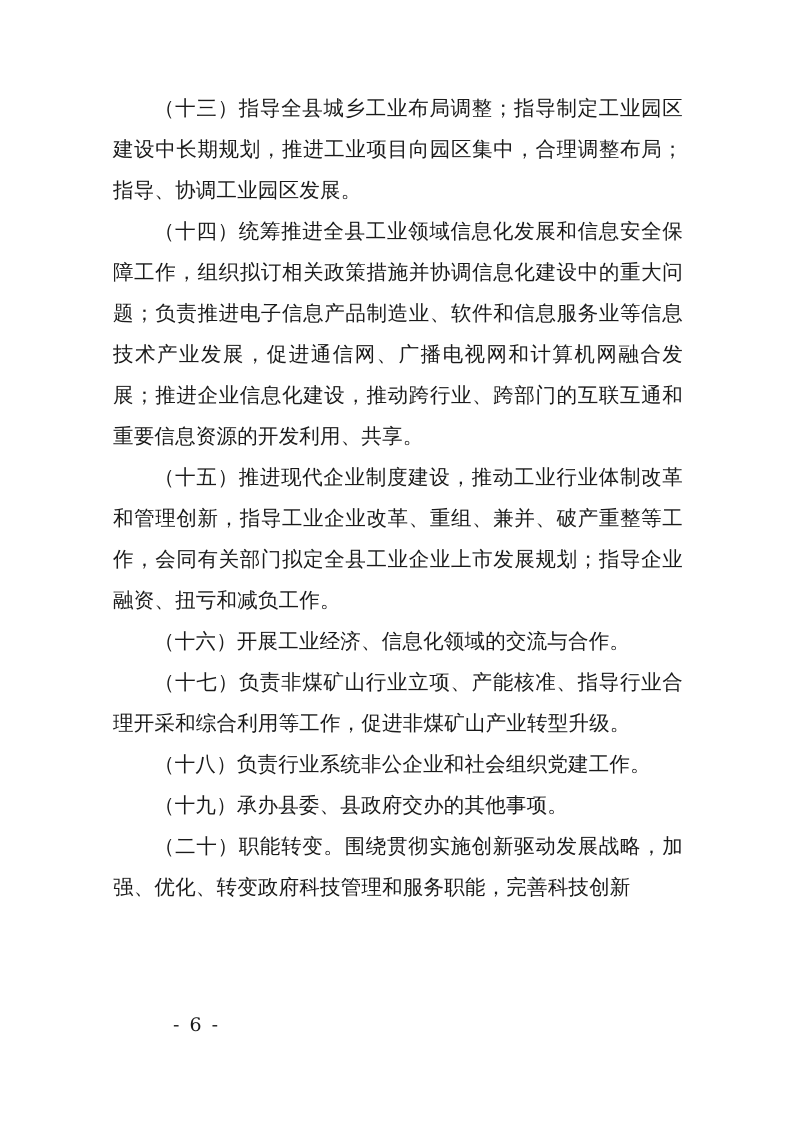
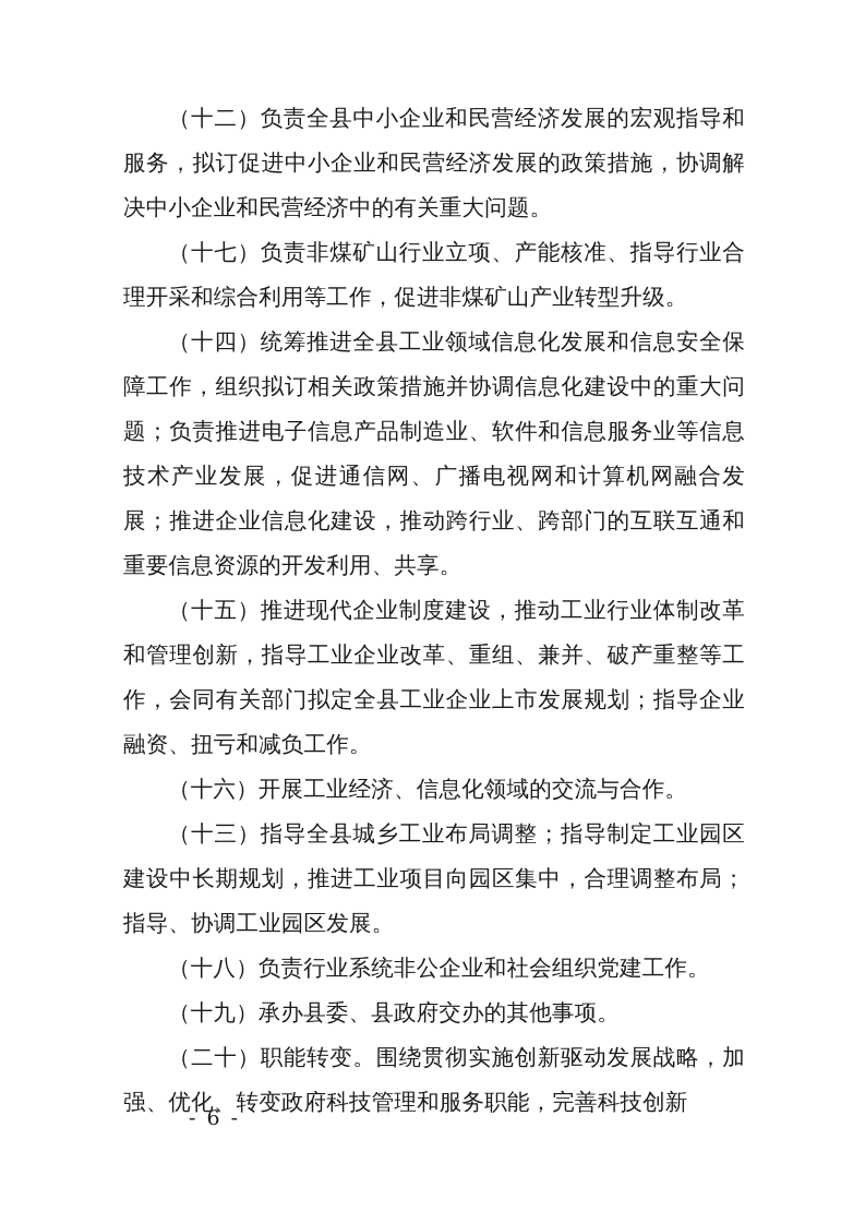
+ （十二）负责全县中小企业和民营经济发展的宏观指导和服务，拟订促进中小企业和民营经济发展的政策措施，协调解决中小企业和民营经济中的有关重大问题。
- （十三）指导全县城乡工业布局调整；指导制定工业园区建设中长期规划，推进工业项目向园区集中，合理调整布局；指导、协调工业园区发展。
+ （十七）负责非煤矿山行业立项、产能核准、指导行业合理开采和综合利用等工作，促进非煤矿山产业转型升级。
  （十四）统筹推进全县工业领域信息化发展和信息安全保障工作，组织拟订相关政策措施并协调信息化建设中的重大问题；负责推进电子信息产品制造业、软件和信息服务业等信息技术产业发展，促进通信网、广播电视网和计算机网融合发展；推进企业信息化建设，推动跨行业、跨部门的互联互通和重要信息资源的开发利用、共享。
  （十五）推进现代企业制度建设，推动工业行业体制改革和管理创新，指导工业企业改革、重组、兼并、破产重整等工作，会同有关部门拟定全县工业企业上市发展规划；指导企业融资、扭亏和减负工作。
  （十六）开展工业经济、信息化领域的交流与合作。
- （十七）负责非煤矿山行业立项、产能核准、指导行业合理开采和综合利用等工作，促进非煤矿山产业转型升级。
+ （十三）指导全县城乡工业布局调整；指导制定工业园区建设中长期规划，推进工业项目向园区集中，合理调整布局；指导、协调工业园区发展。
  （十八）负责行业系统非公企业和社会组织党建工作。
  （十九）承办县委、县政府交办的其他事项。
  （二十）职能转变。围绕贯彻实施创新驱动发展战略，加强、优化、转变政府科技管理和服务职能，完善科技创新
  - 6 -
